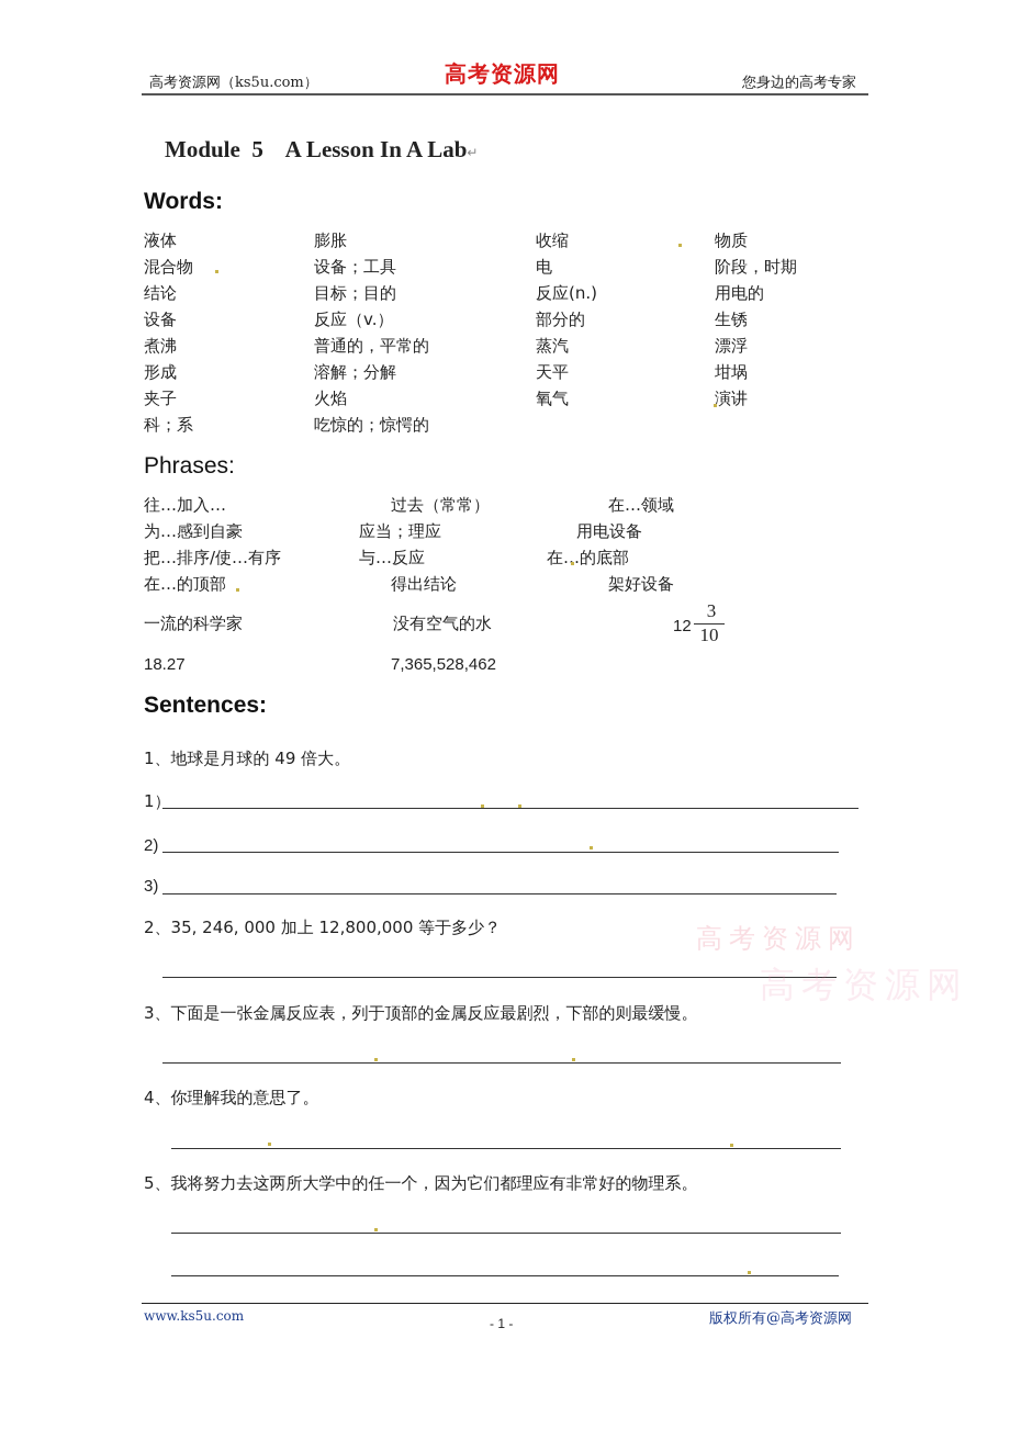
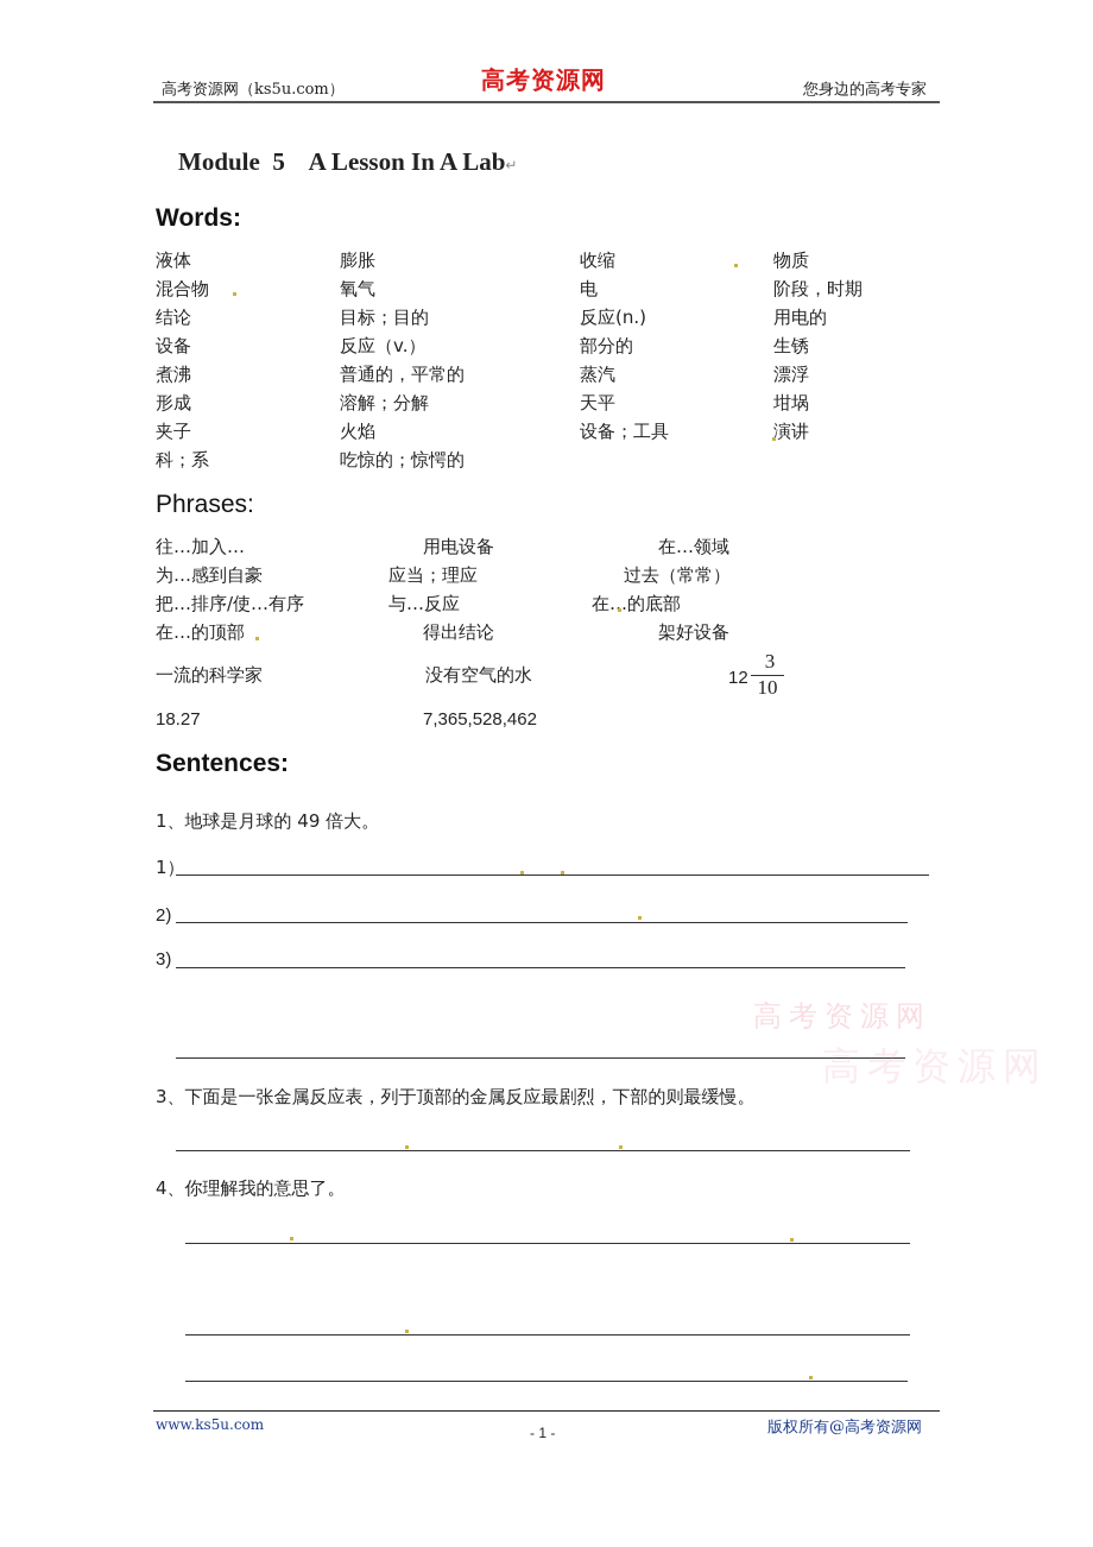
  高考资源网（ks5u.com）
  高考资源网
  您身边的高考专家
  Module 5 A Lesson In A Lab↵
  Words:
  液体
  膨胀
  收缩
  物质
  混合物
- 设备；工具
+ 氧气
  电
  阶段，时期
  结论
  目标；目的
  反应(n.)
  用电的
  设备
  反应（v.）
  部分的
  生锈
  煮沸
  普通的，平常的
  蒸汽
  漂浮
  形成
  溶解；分解
  天平
  坩埚
  夹子
  火焰
- 氧气
+ 设备；工具
  演讲
  科；系
  吃惊的；惊愕的
  Phrases:
  往…加入…
- 过去（常常）
+ 用电设备
  在…领域
  为…感到自豪
  应当；理应
- 用电设备
+ 过去（常常）
  把…排序/使…有序
  与…反应
  在…的底部
  在…的顶部
  得出结论
  架好设备
  一流的科学家
  没有空气的水
  12
  3
  10
  18.27
  7,365,528,462
  Sentences:
  1、地球是月球的 49 倍大。
  1）
  2)
  3)
- 2、35, 246, 000 加上 12,800,000 等于多少？
  3、下面是一张金属反应表，列于顶部的金属反应最剧烈，下部的则最缓慢。
  4、你理解我的意思了。
- 5、我将努力去这两所大学中的任一个，因为它们都理应有非常好的物理系。
  高考资源网
  高考资源网
  www.ks5u.com
  - 1 -
  版权所有@高考资源网
